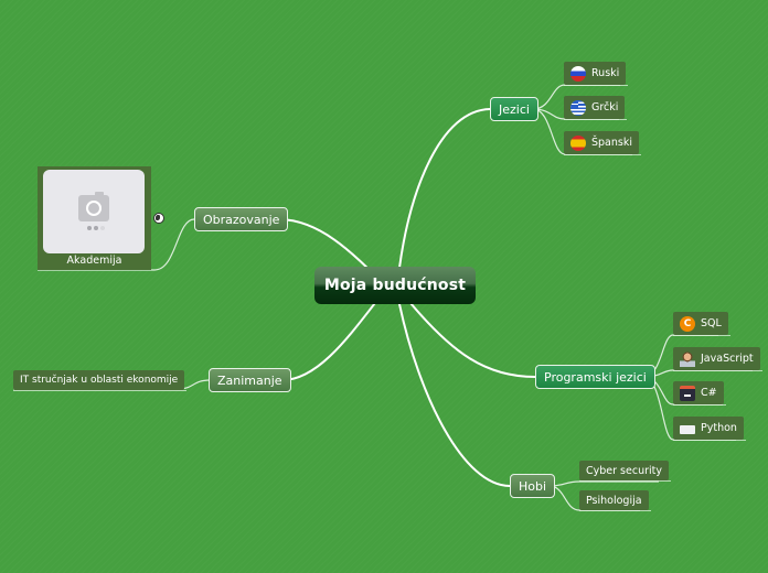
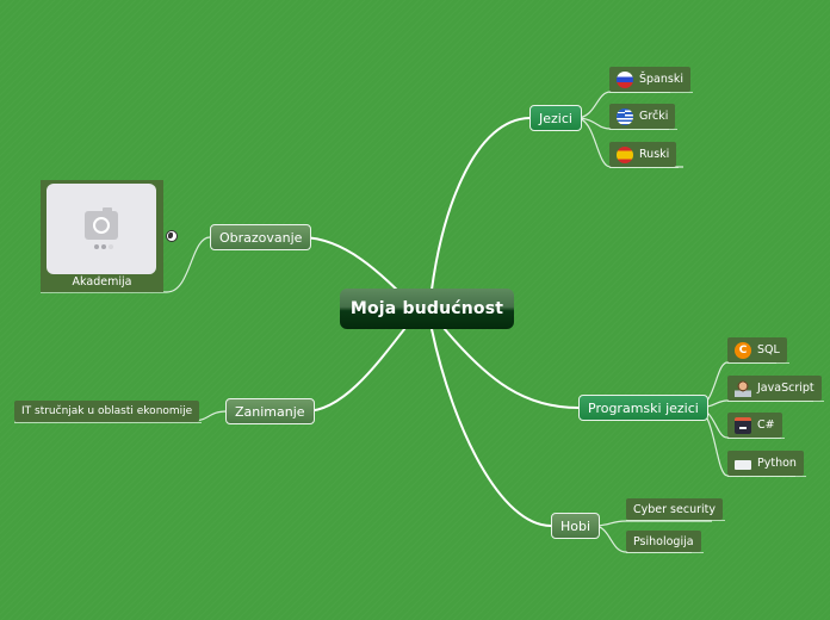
  Moja budućnost
  Jezici
- Ruski
+ Španski
  Grčki
- Španski
+ Ruski
  Obrazovanje
  Akademija
  Zanimanje
  IT stručnjak u oblasti ekonomije
  Programski jezici
  C
  SQL
  JavaScript
  C#
  Python
  Hobi
  Cyber security
  Psihologija
